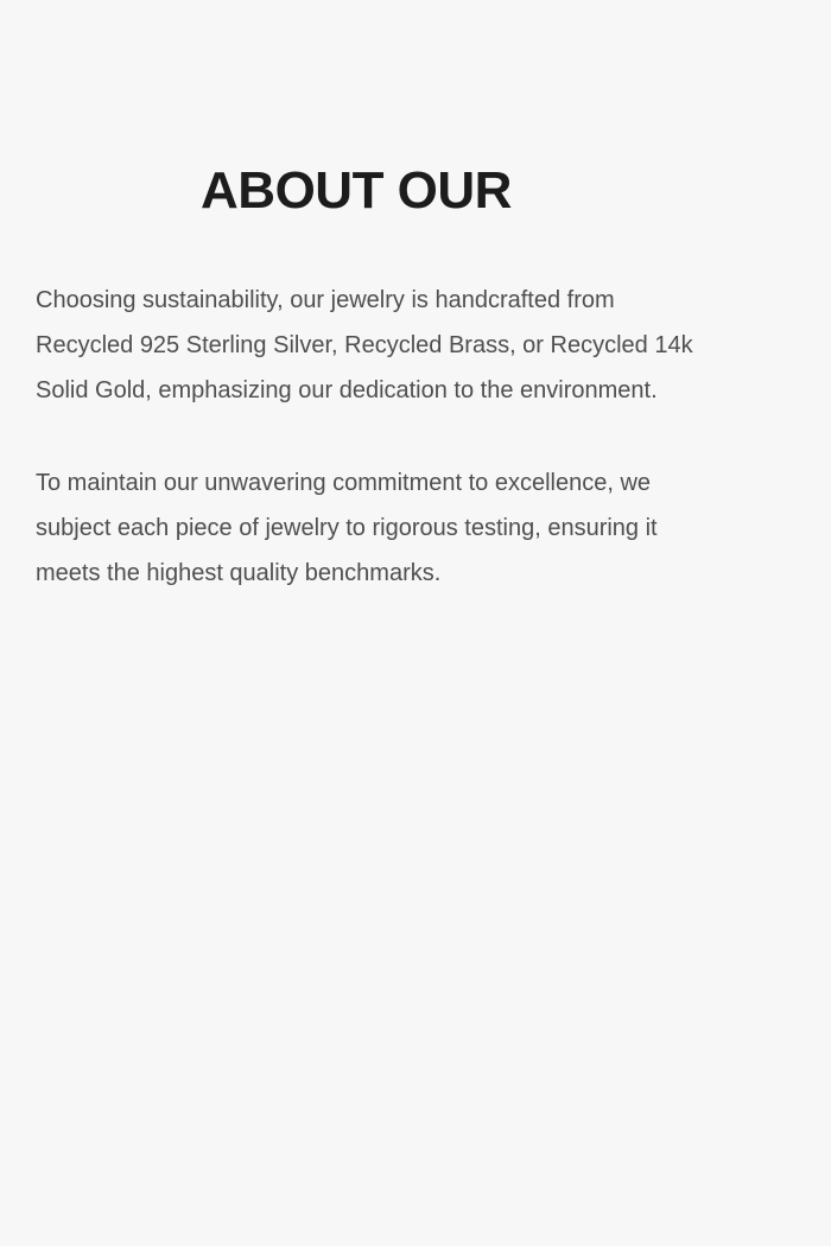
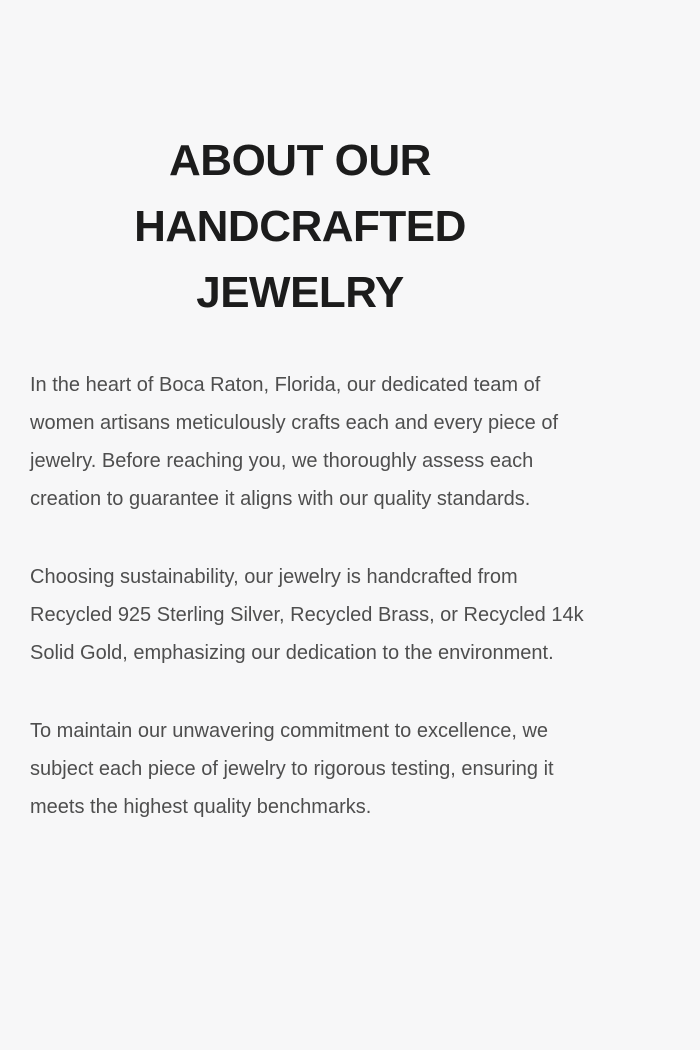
  ABOUT OUR
+ HANDCRAFTED JEWELRY
+ In the heart of Boca Raton, Florida, our dedicated team of
+ women artisans meticulously crafts each and every piece of
+ jewelry. Before reaching you, we thoroughly assess each
+ creation to guarantee it aligns with our quality standards.
  Choosing sustainability, our jewelry is handcrafted from
  Recycled 925 Sterling Silver, Recycled Brass, or Recycled 14k
  Solid Gold, emphasizing our dedication to the environment.
  To maintain our unwavering commitment to excellence, we
  subject each piece of jewelry to rigorous testing, ensuring it
  meets the highest quality benchmarks.
